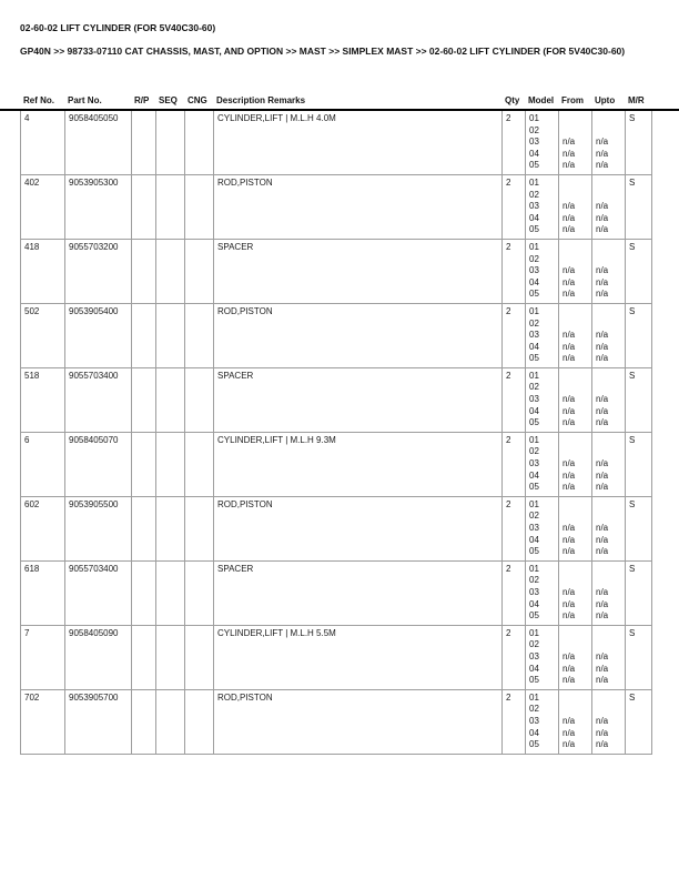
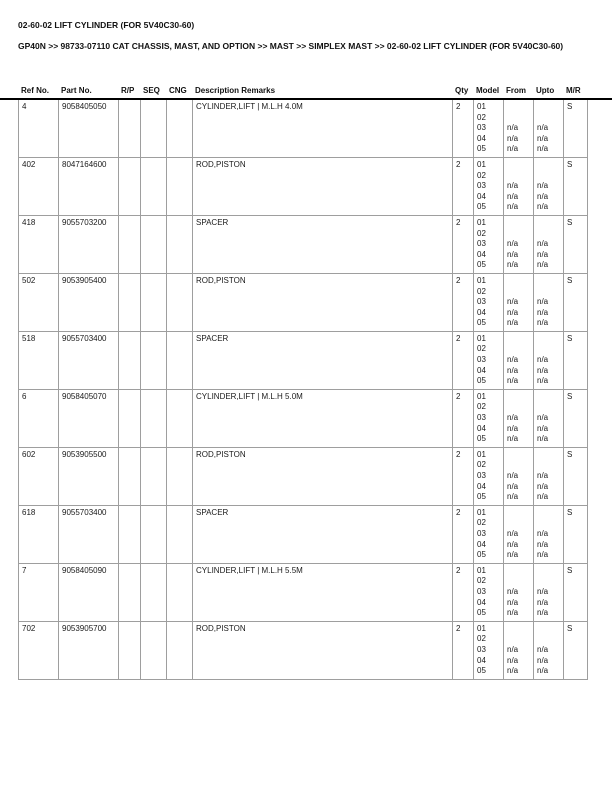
  02-60-02 LIFT CYLINDER (FOR 5V40C30-60)
  GP40N >> 98733-07110 CAT CHASSIS, MAST, AND OPTION >> MAST >> SIMPLEX MAST >> 02-60-02 LIFT CYLINDER (FOR 5V40C30-60)
  Ref No.
  Part No.
  R/P
  SEQ
  CNG
  Description Remarks
  Qty
  Model
  From
  Upto
  M/R
  4	9058405050				CYLINDER,LIFT | M.L.H 4.0M	2	0102030405	n/an/an/a	n/an/an/a	S
- 402	9053905300				ROD,PISTON	2	0102030405	n/an/an/a	n/an/an/a	S
+ 402	8047164600				ROD,PISTON	2	0102030405	n/an/an/a	n/an/an/a	S
  418	9055703200				SPACER	2	0102030405	n/an/an/a	n/an/an/a	S
  502	9053905400				ROD,PISTON	2	0102030405	n/an/an/a	n/an/an/a	S
  518	9055703400				SPACER	2	0102030405	n/an/an/a	n/an/an/a	S
- 6	9058405070				CYLINDER,LIFT | M.L.H 9.3M	2	0102030405	n/an/an/a	n/an/an/a	S
+ 6	9058405070				CYLINDER,LIFT | M.L.H 5.0M	2	0102030405	n/an/an/a	n/an/an/a	S
  602	9053905500				ROD,PISTON	2	0102030405	n/an/an/a	n/an/an/a	S
  618	9055703400				SPACER	2	0102030405	n/an/an/a	n/an/an/a	S
  7	9058405090				CYLINDER,LIFT | M.L.H 5.5M	2	0102030405	n/an/an/a	n/an/an/a	S
  702	9053905700				ROD,PISTON	2	0102030405	n/an/an/a	n/an/an/a	S
